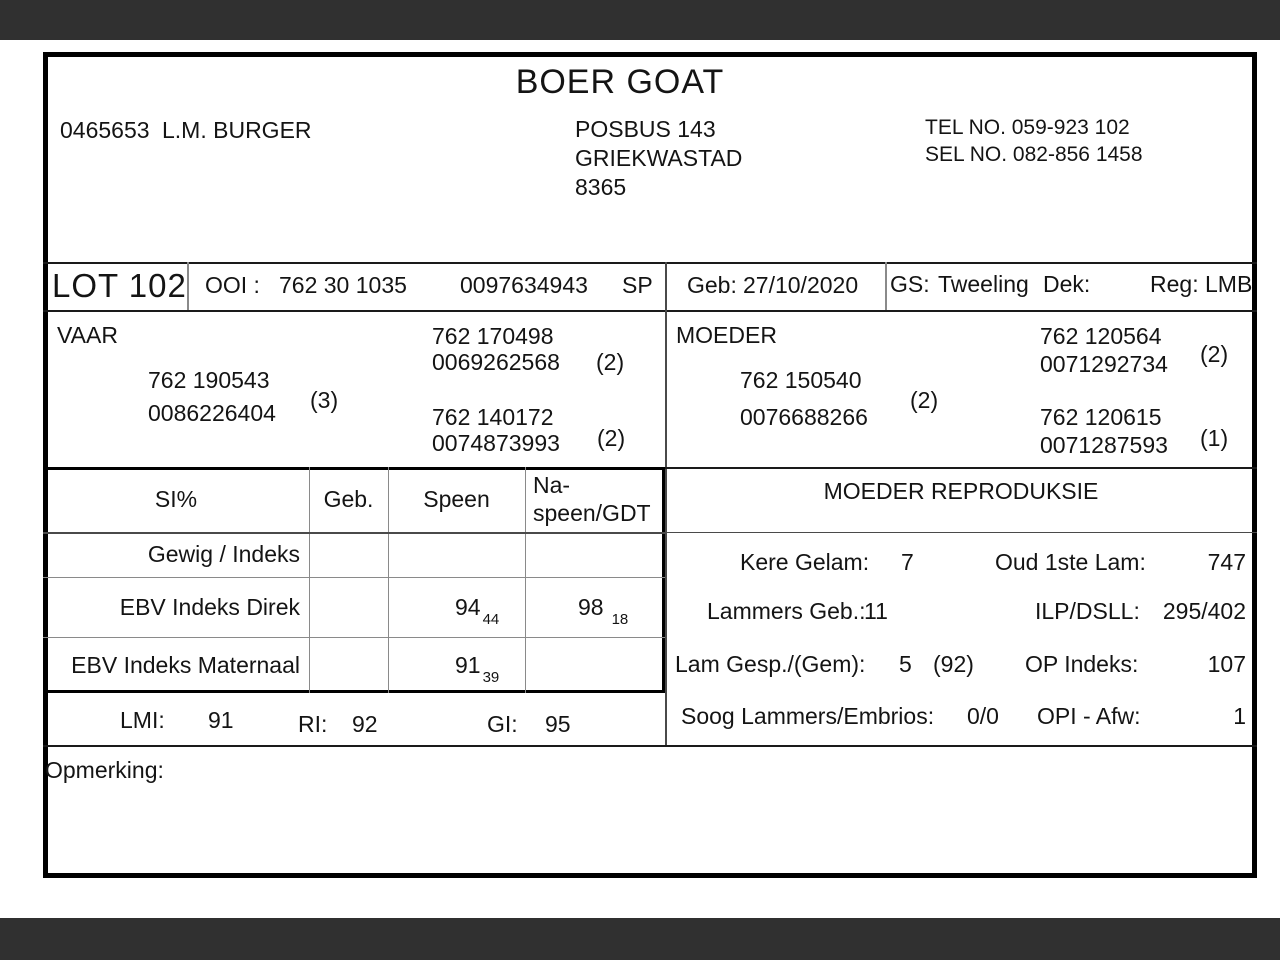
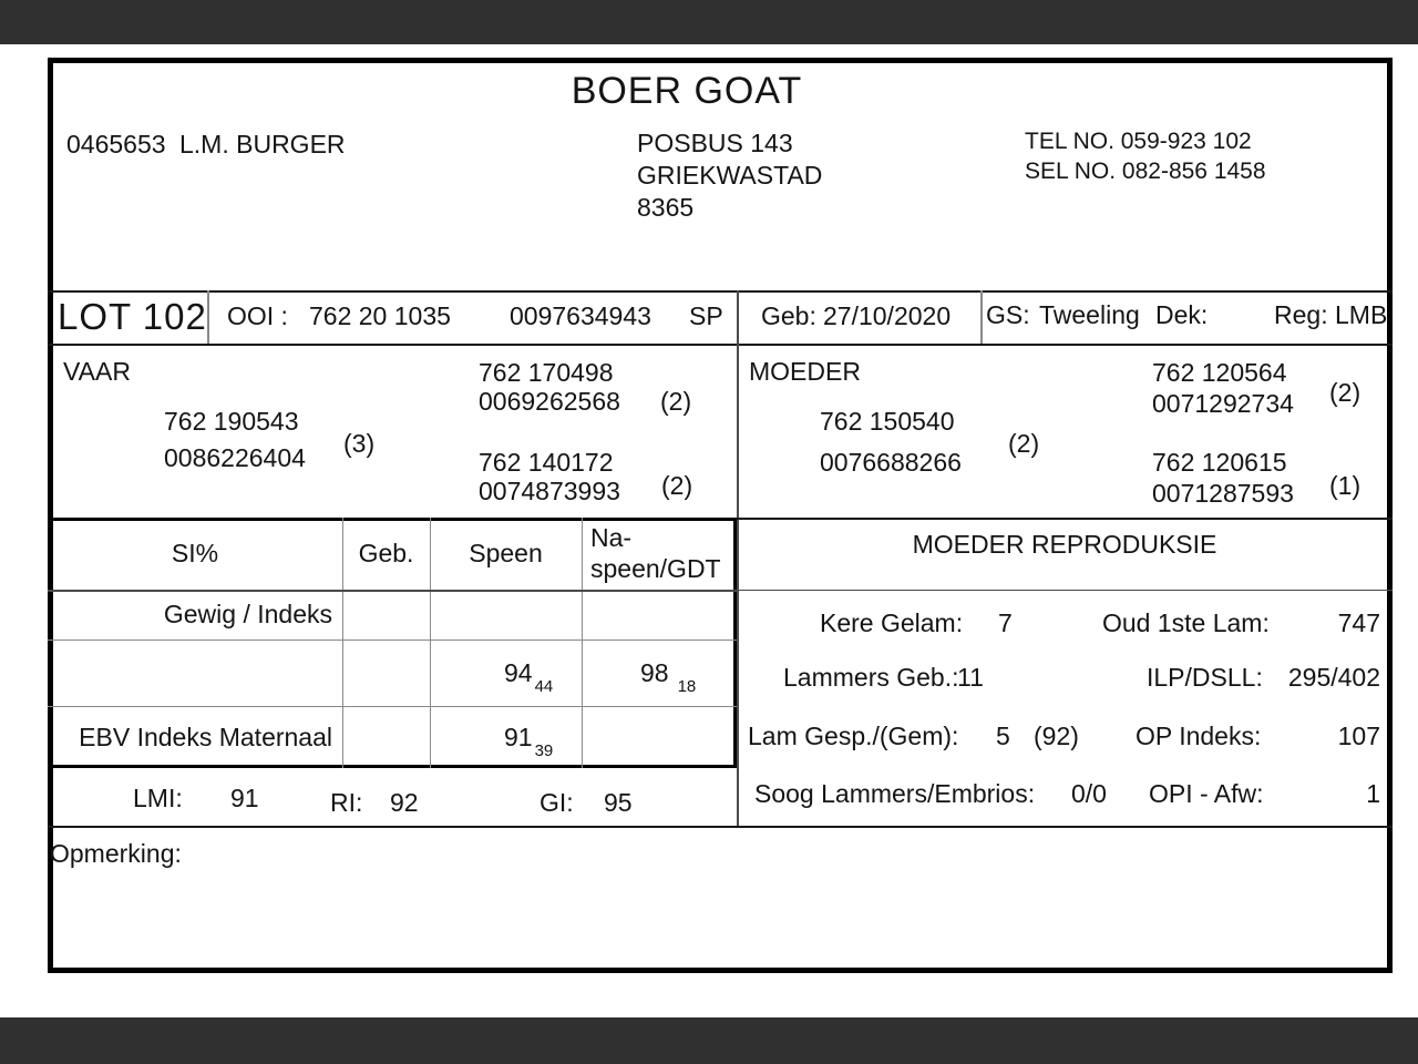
  BOER GOAT
  0465653
  L.M. BURGER
  POSBUS 143
  GRIEKWASTAD
  8365
  TEL NO. 059-923 102
  SEL NO. 082-856 1458
  LOT 102
  OOI :
- 762 30 1035
+ 762 20 1035
  0097634943
  SP
  Geb:
  27/10/2020
  GS:
  Tweeling
  Dek:
  Reg:
  LMB
  VAAR
  762 190543
  0086226404
  (3)
  762 170498
  0069262568
  (2)
  762 140172
  0074873993
  (2)
  MOEDER
  762 150540
  0076688266
  (2)
  762 120564
  0071292734
  (2)
  762 120615
  0071287593
  (1)
  SI%
  Geb.
  Speen
  Na-
  speen/GDT
  Gewig / Indeks
- EBV Indeks Direk
  9444
  98 18
  EBV Indeks Maternaal
  9139
  LMI:
  91
  RI:
  92
  GI:
  95
  MOEDER REPRODUKSIE
  Kere Gelam:
  7
  Oud 1ste Lam:
  747
  Lammers Geb.:
  11
  ILP/DSLL:
  295/402
  Lam Gesp./(Gem):
  5
  (92)
  OP Indeks:
  107
  Soog Lammers/Embrios:
  0/0
  OPI - Afw:
  1
  Opmerking:
